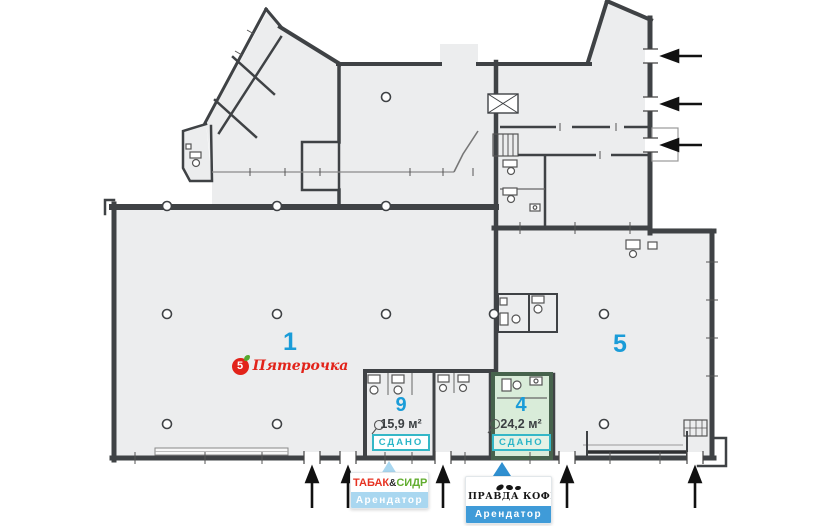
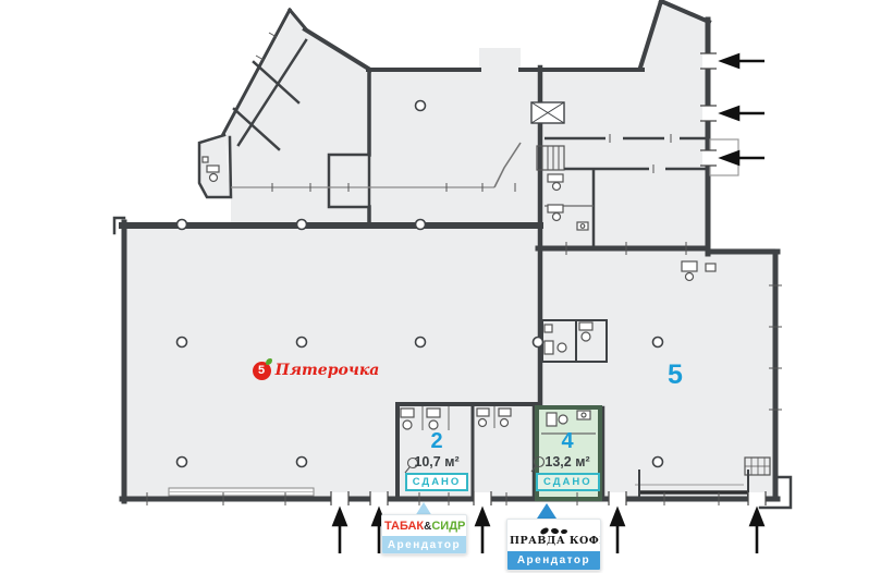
- 1
  5
  Пятерочка
- 9
+ 2
- 15,9 м²
+ 10,7 м²
  СДАНО
  4
- 24,2 м²
+ 13,2 м²
  СДАНО
  5
  ТАБАК&СИДР
  Арендатор
  ПРАВДА КОФ
  Арендатор
